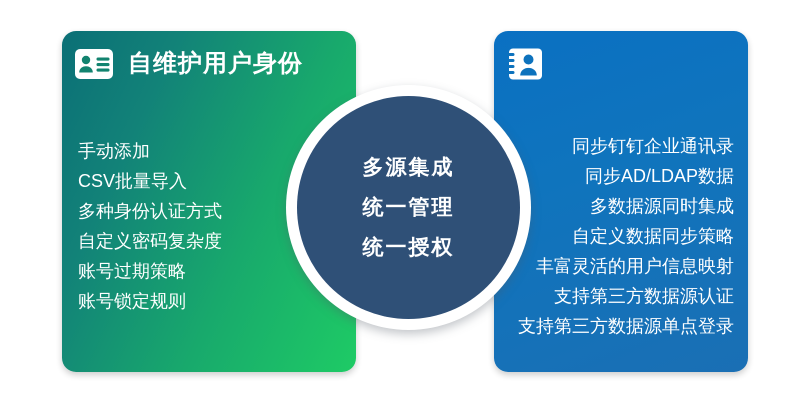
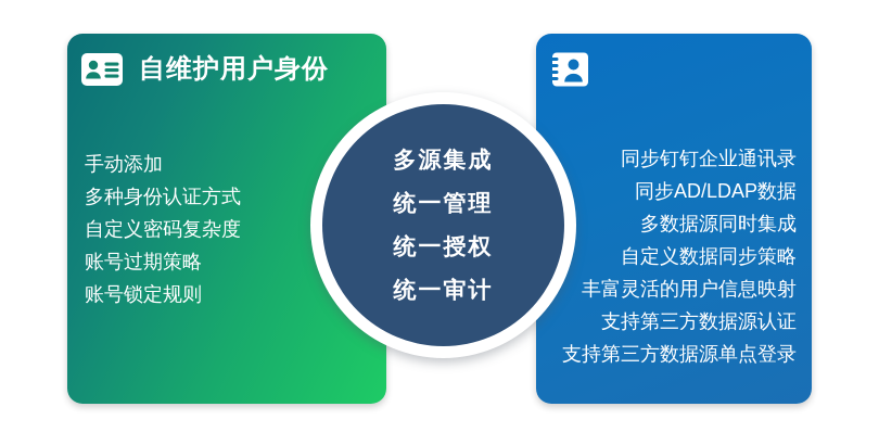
  自维护用户身份
  手动添加
- CSV批量导入
  多种身份认证方式
  自定义密码复杂度
  账号过期策略
  账号锁定规则
  同步钉钉企业通讯录
  同步AD/LDAP数据
  多数据源同时集成
  自定义数据同步策略
  丰富灵活的用户信息映射
  支持第三方数据源认证
  支持第三方数据源单点登录
  多源集成
  统一管理
  统一授权
+ 统一审计
